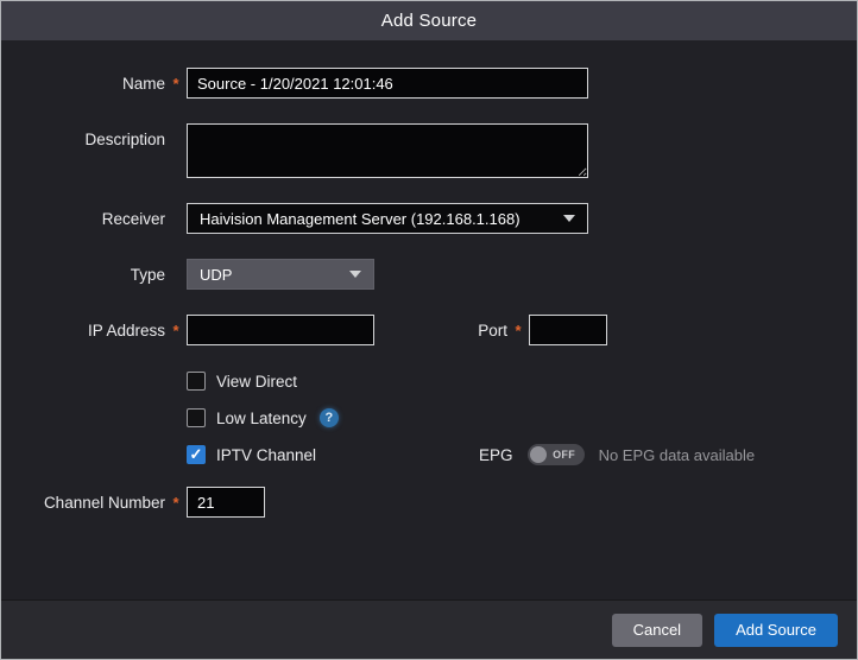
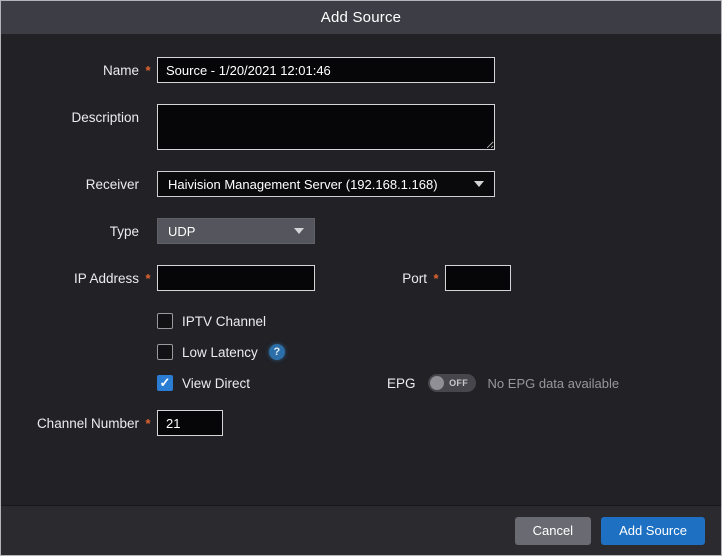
  Add Source
  Name
  *
  Source - 1/20/2021 12:01:46
  Description
  Receiver
  Haivision Management Server (192.168.1.168)
  Type
  UDP
  IP Address
  *
  Port
  *
- View Direct
+ IPTV Channel
  Low Latency
  ?
- IPTV Channel
+ View Direct
  EPG
  OFF
  No EPG data available
  Channel Number
  *
  21
  Cancel
  Add Source
